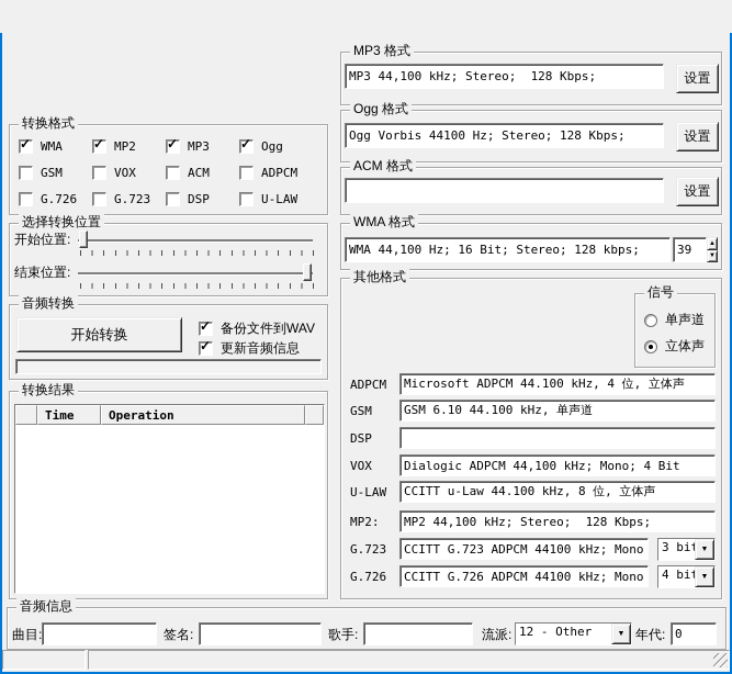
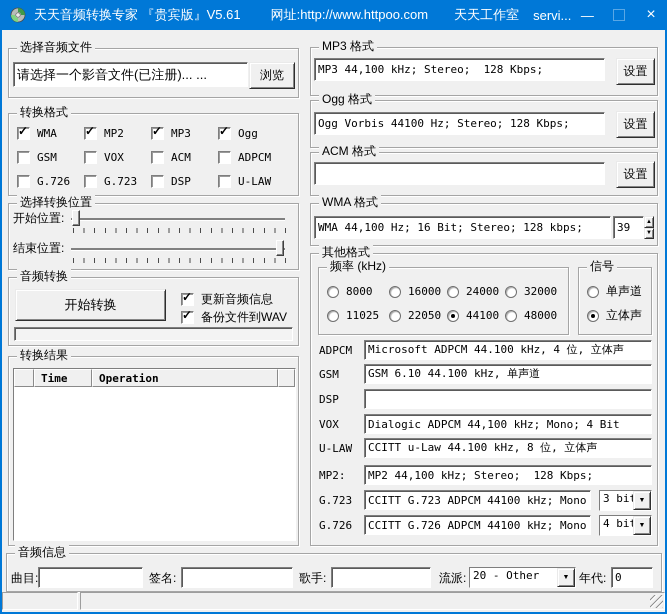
+ 天天音频转换专家 『贵宾版』V5.61
+ 网址:http://www.httpoo.com
+ 天天工作室
+ servi...
+ —
+ ×
+ 选择音频文件
+ 请选择一个影音文件(已注册)... ...
+ 浏览
  转换格式
  ✓
  WMA
  ✓
  MP2
  ✓
  MP3
  ✓
  Ogg
  GSM
  VOX
  ACM
  ADPCM
  G.726
  G.723
  DSP
  U-LAW
  选择转换位置
  开始位置:
  结束位置:
  音频转换
  开始转换
  ✓
- 备份文件到WAV
+ 更新音频信息
  ✓
- 更新音频信息
+ 备份文件到WAV
  转换结果
  Time
  Operation
  MP3 格式
  MP3 44,100 kHz; Stereo; 128 Kbps;
  设置
  Ogg 格式
  Ogg Vorbis 44100 Hz; Stereo; 128 Kbps;
  设置
  ACM 格式
  设置
  WMA 格式
  WMA 44,100 Hz; 16 Bit; Stereo; 128 kbps;
  39
  其他格式
+ 频率 (kHz)
+ 8000
+ 16000
+ 24000
+ 32000
+ 11025
+ 22050
+ 44100
+ 48000
  信号
  单声道
  立体声
  ADPCM
  Microsoft ADPCM 44.100 kHz, 4 位, 立体声
  GSM
  GSM 6.10 44.100 kHz, 单声道
  DSP
  VOX
  Dialogic ADPCM 44,100 kHz; Mono; 4 Bit
  U-LAW
  CCITT u-Law 44.100 kHz, 8 位, 立体声
  MP2:
  MP2 44,100 kHz; Stereo; 128 Kbps;
  G.723
  CCITT G.723 ADPCM 44100 kHz; Mono
  3 bi
  G.726
  CCITT G.726 ADPCM 44100 kHz; Mono
  4 bi
  音频信息
  曲目:
  签名:
  歌手:
  流派:
- 12 - Other
+ 20 - Other
  年代:
  0
